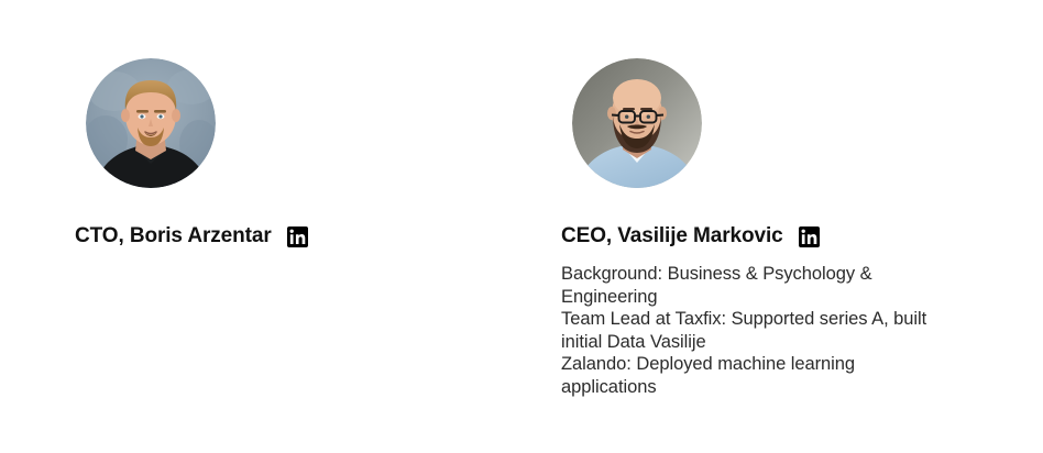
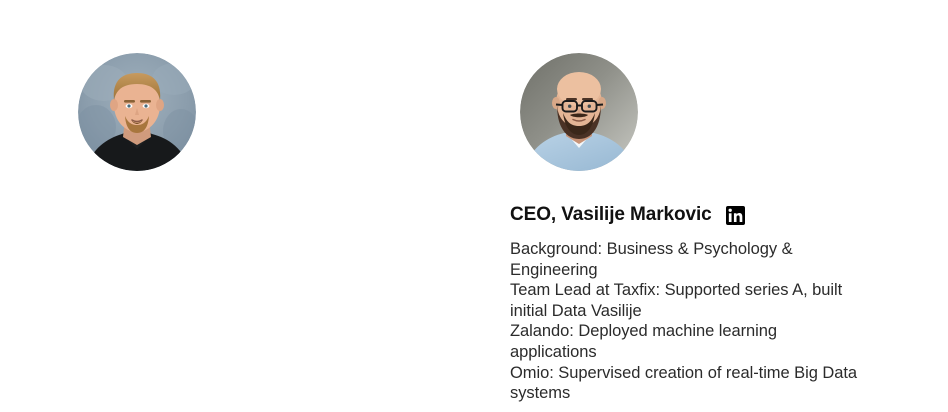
- CTO, Boris Arzentar
  CEO, Vasilije Markovic
  Background: Business & Psychology & Engineering
  Team Lead at Taxfix: Supported series A, built initial Data Vasilije
  Zalando: Deployed machine learning applications
+ Omio: Supervised creation of real-time Big Data systems
